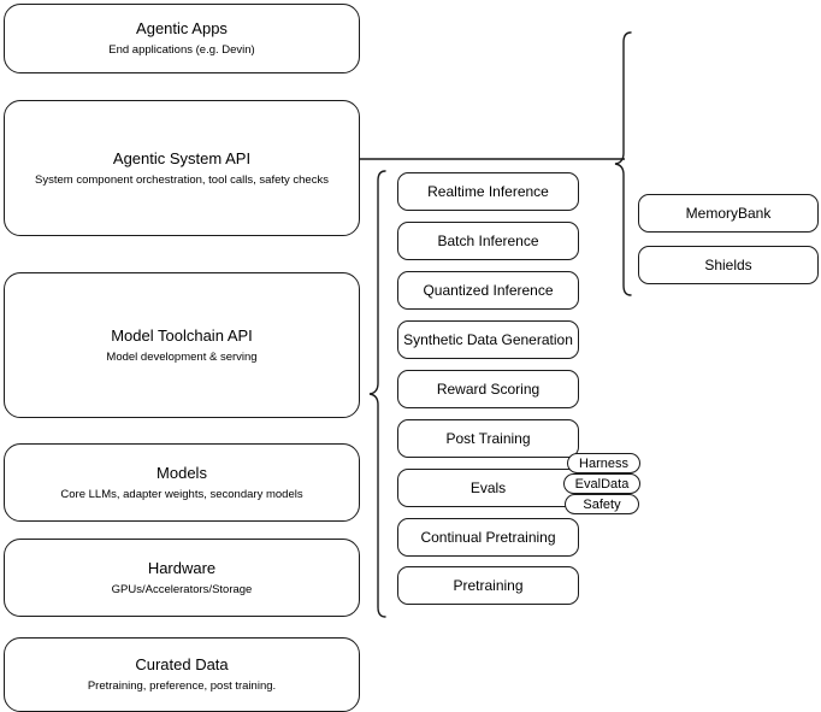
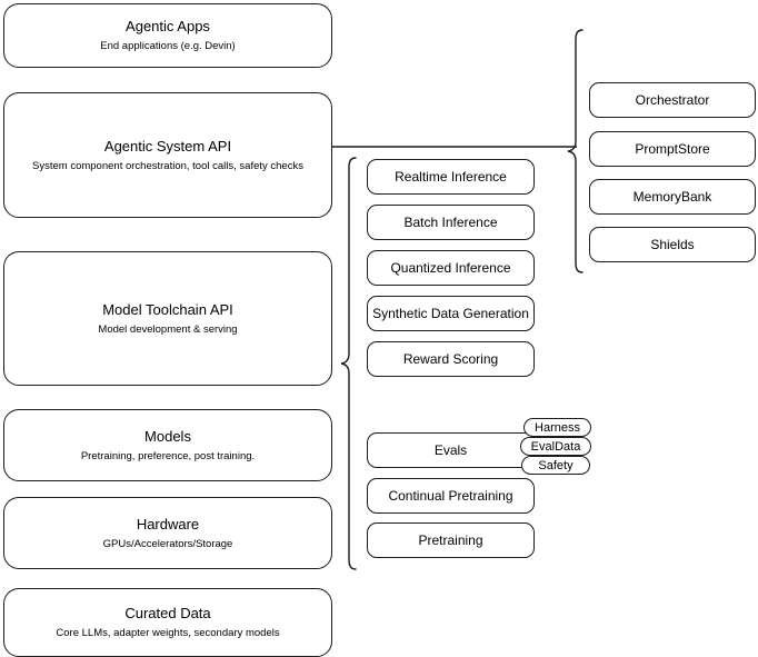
  Agentic Apps
  End applications (e.g. Devin)
  Agentic System API
  System component orchestration, tool calls, safety checks
  Model Toolchain API
  Model development & serving
  Models
- Core LLMs, adapter weights, secondary models
+ Pretraining, preference, post training.
  Hardware
  GPUs/Accelerators/Storage
  Curated Data
- Pretraining, preference, post training.
+ Core LLMs, adapter weights, secondary models
  Realtime Inference
  Batch Inference
  Quantized Inference
  Synthetic Data Generation
  Reward Scoring
- Post Training
  Evals
  Continual Pretraining
  Pretraining
  Harness
  EvalData
  Safety
+ Orchestrator
+ PromptStore
  MemoryBank
  Shields
